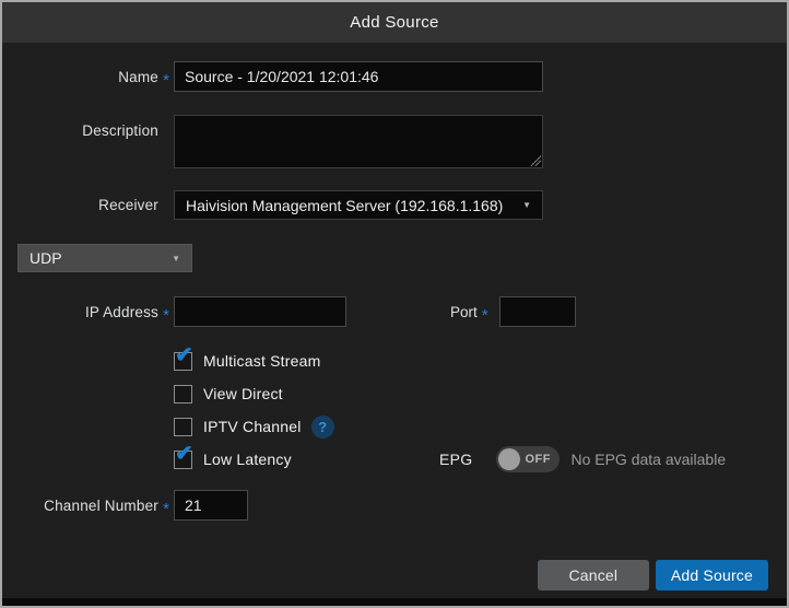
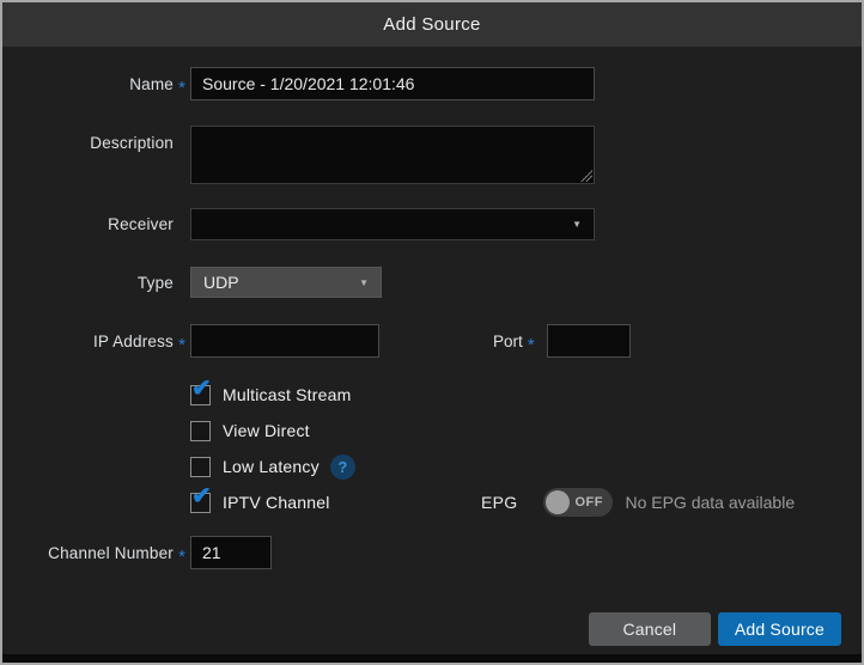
  Add Source
  Name
  *
  Source - 1/20/2021 12:01:46
  Description
  Receiver
- Haivision Management Server (192.168.1.168)
  ▼
+ Type
  UDP
  ▼
  IP Address
  *
  Port
  *
  ✔
  Multicast Stream
  View Direct
- IPTV Channel
+ Low Latency
  ?
  ✔
- Low Latency
+ IPTV Channel
  EPG
  OFF
  No EPG data available
  Channel Number
  *
  21
  Cancel
  Add Source
